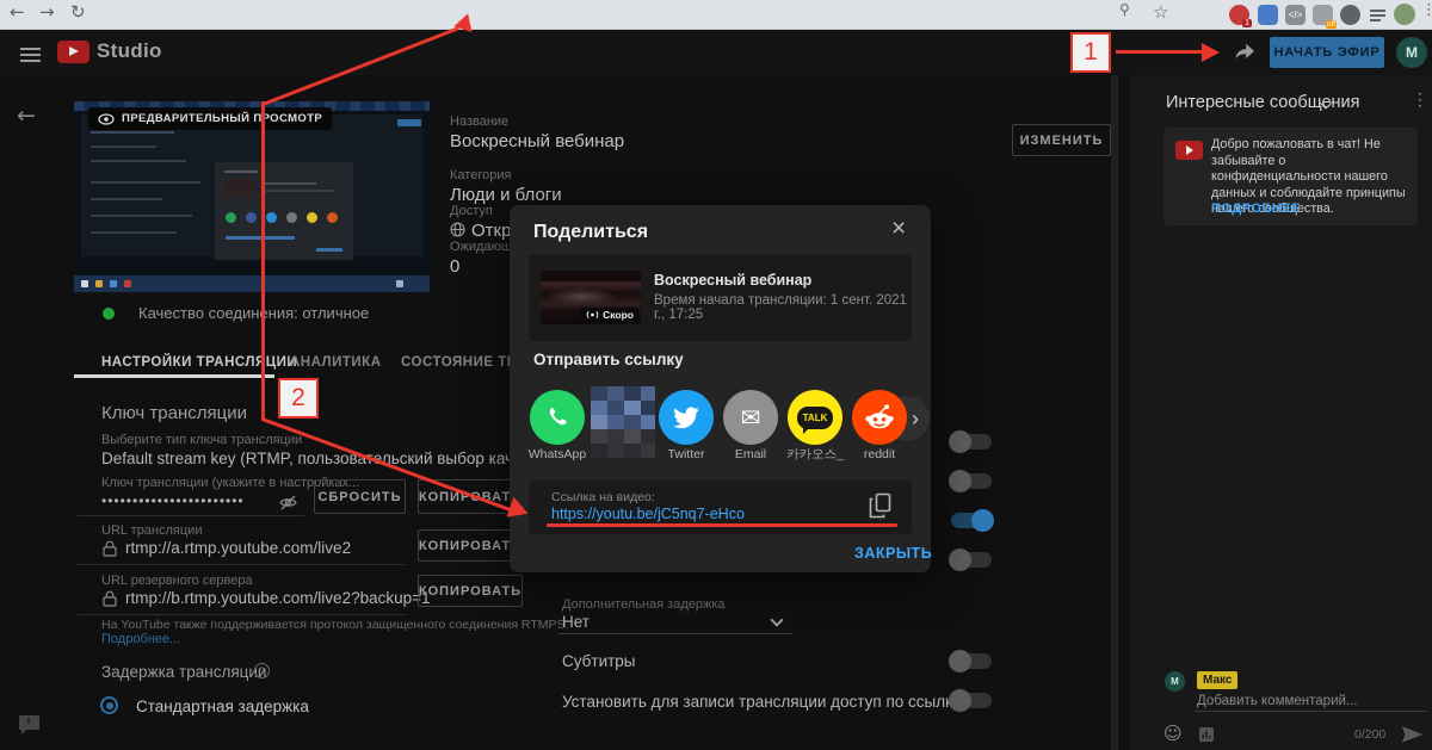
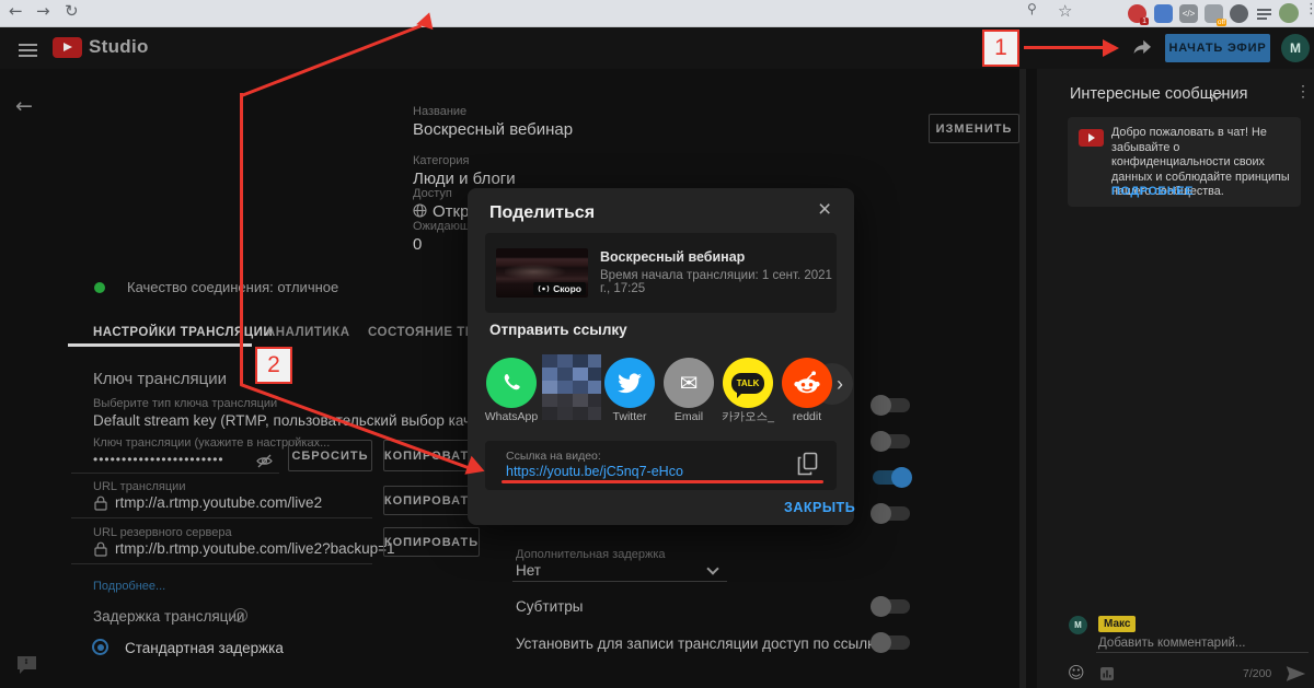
  ←
  →
  ↻
  ⚲
  ☆
  </>
  ⋮
  Studio
  НАЧАТЬ ЭФИР
  M
  ←
- ПРЕДВАРИТЕЛЬНЫЙ ПРОСМОТР
  Качество соединния: отличное
  Название
  Воскресный вебинар
  Категория
  Люди и блоги
  Доступ
  Ожидающ
  0
  ИЗМЕНИТЬ
  НАСТРОЙКИ ТРАНСЛЦИИ
  АНАЛИТИКА
  Ключ трансляции
  Выберите тип ключа трансляции
  Default stream key (RTMP, пользовальский выбор ка
  Ключ трансляции (укажите в настройках...
  •••••••••••••••••••••••
  СБРОСИТЬ
  КОПИРВАТ
  URL трансляции
  rtmp://a.rtmp.youtube.com/live2
  КОПИРОВАТ
  URL резервного сервера
  rtmp://b.rtmp.youtube.com/live2?backup=1
  КОПИРОВАТЬ
- На YouTube также поддерживается протокол защищенного соединения RTMPS.
  Подробнее...
  Задержка трансляции
  ?
  Стандартная задержка
  Дополнительная задержка
  Нет
  Субтитры
  Установить для записи трансляции доступ по ссыл
  Интересные сообщения
  ⋮
- Добро пожаловать в чат! Не забывайте о конфиденциальности нашего данных и соблюдайте принципы нашего сообщества.
+ Добро пожаловать в чат! Не забывайте о конфиденциальности своих данных и соблюдайте принципы нашего сообщества.
  ПОДРОБНЕЕ
  M
  Макс
  Добавить комментарий...
  ☺
- 0/200
+ 7/200
  Поделиться
  ×
  Скоро
  Воскресный вебинар
  Время начала трансляции: 1 сент. 2021 г., 17:25
  Отправить ссылку
  WhatsApp
  Twitter
  ✉
  Email
  TALK
  카카오스_
  ›
  reddit
  Ссылка на видео:
  https://youtu.be/jC5nq7-eHco
  ЗАКРЫТЬ
  1
  2
